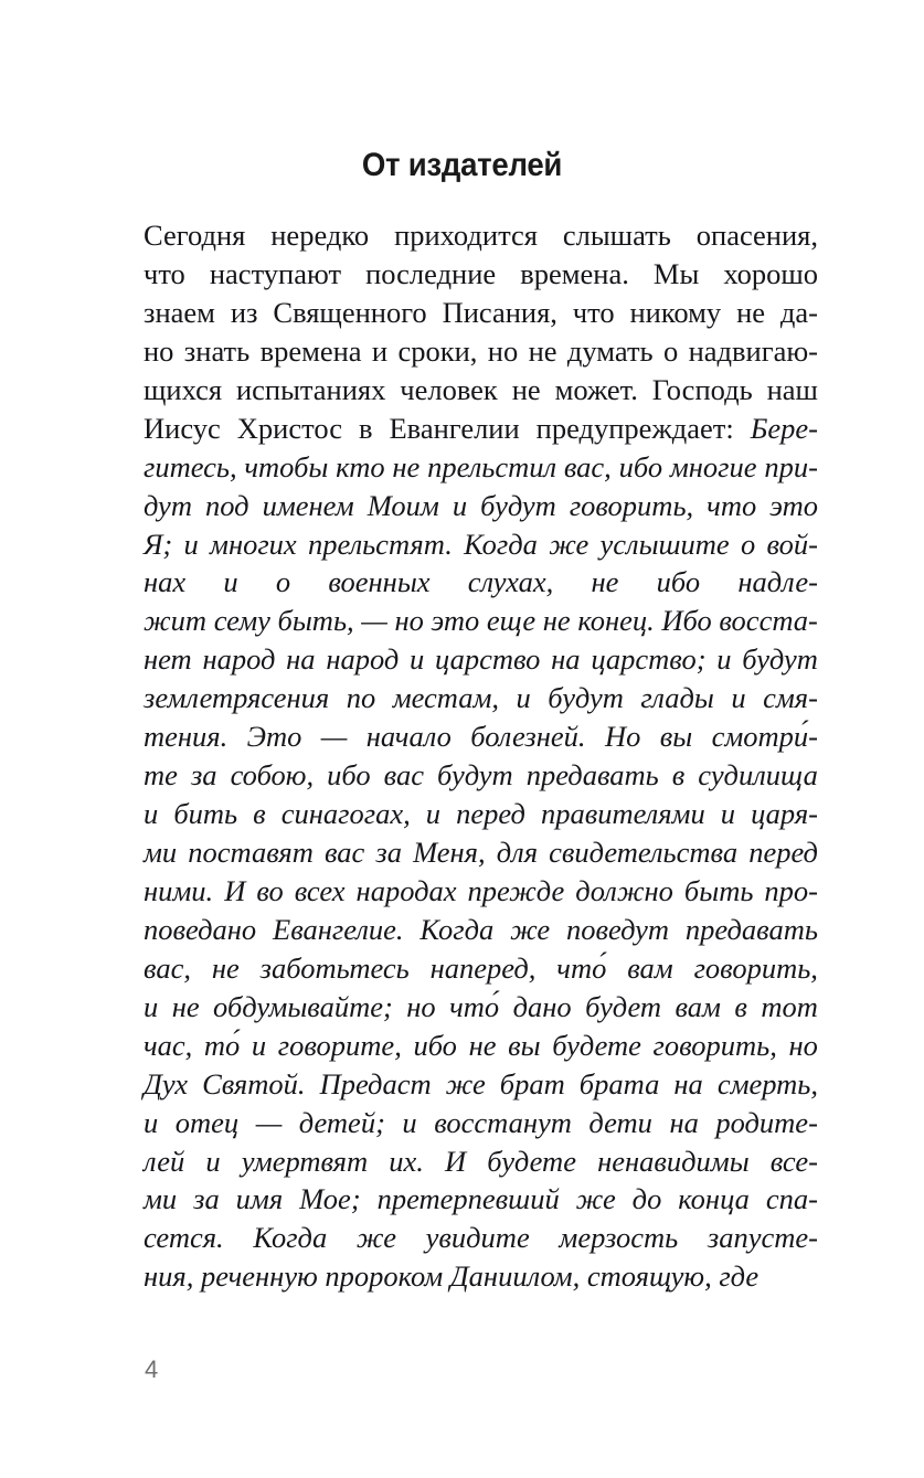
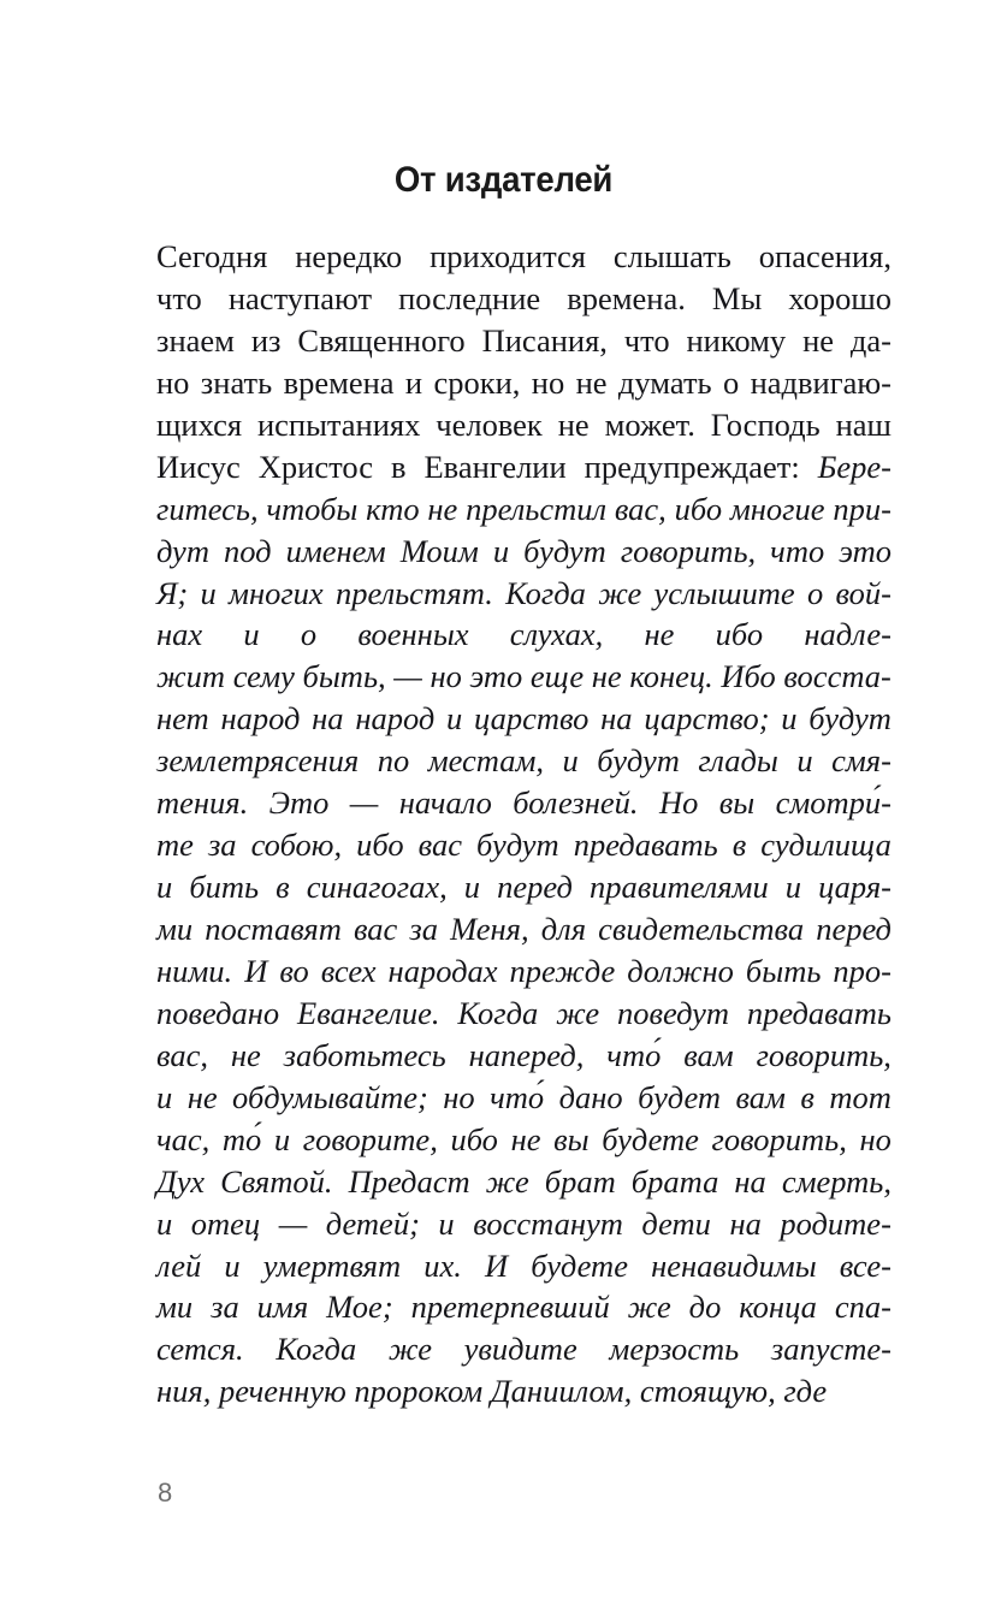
  От издателей
  Сегодня
  нередко
  приходится
  слышать
  опасения,
  что
  наступают
  последние
  времена.
  Мы
  хорошо
  знаем
  из
  Священного
  Писания,
  что
  никому
  не
  да-
  но
  знать
  времена
  и
  сроки,
  но
  не
  думать
  о
  надвигаю-
  щихся
  испытаниях
  человек
  не
  может.
  Господь
  наш
  Иисус
  Христос
  в
  Евангелии
  предупреждает:
  Бере-
  гитесь,
  чтобы
  кто
  не
  прельстил
  вас,
  ибо
  многие
  при-
  дут
  под
  именем
  Моим
  и
  будут
  говорить,
  что
  это
  Я;
  и
  многих
  прельстят.
  Когда
  же
  услышите
  о
  вой-
  нах
  и
  о
  военных
  слухах,
  не
  ибо
  надле-
  жит
  сему
  быть,
  —
  но
  это
  еще
  не
  конец.
  Ибо
  восста-
  нет
  народ
  на
  народ
  и
  царство
  на
  царство;
  и
  будут
  землетрясения
  по
  местам,
  и
  будут
  глады
  и
  смя-
  тения.
  Это
  —
  начало
  болезней.
  Но
  вы
  смотри́-
  те
  за
  собою,
  ибо
  вас
  будут
  предавать
  в
  судилища
  и
  бить
  в
  синагогах,
  и
  перед
  правителями
  и
  царя-
  ми
  поставят
  вас
  за
  Меня,
  для
  свидетельства
  перед
  ними.
  И
  во
  всех
  народах
  прежде
  должно
  быть
  про-
  поведано
  Евангелие.
  Когда
  же
  поведут
  предавать
  вас,
  не
  заботьтесь
  наперед,
  что́
  вам
  говорить,
  и
  не
  обдумывайте;
  но
  что́
  дано
  будет
  вам
  в
  тот
  час,
  то́
  и
  говорите,
  ибо
  не
  вы
  будете
  говорить,
  но
  Дух
  Святой.
  Предаст
  же
  брат
  брата
  на
  смерть,
  и
  отец
  —
  детей;
  и
  восстанут
  дети
  на
  родите-
  лей
  и
  умертвят
  их.
  И
  будете
  ненавидимы
  все-
  ми
  за
  имя
  Мое;
  претерпевший
  же
  до
  конца
  спа-
  сется.
  Когда
  же
  увидите
  мерзость
  запусте-
  ния, реченную пророком Даниилом, стоящую, где
- 4
+ 8
